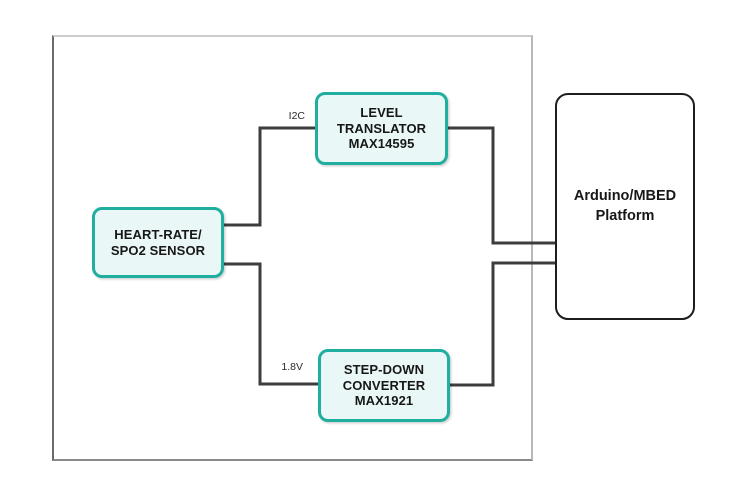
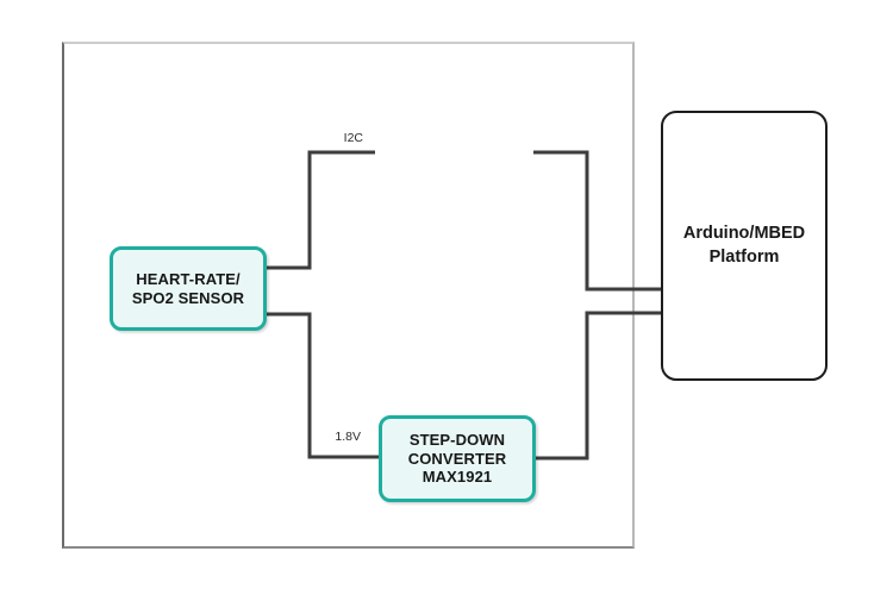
  HEART-RATE/
  SPO2 SENSOR
- LEVEL
- TRANSLATOR
- MAX14595
  STEP-DOWN
  CONVERTER
  MAX1921
  Arduino/MBED
  Platform
  I2C
  1.8V
